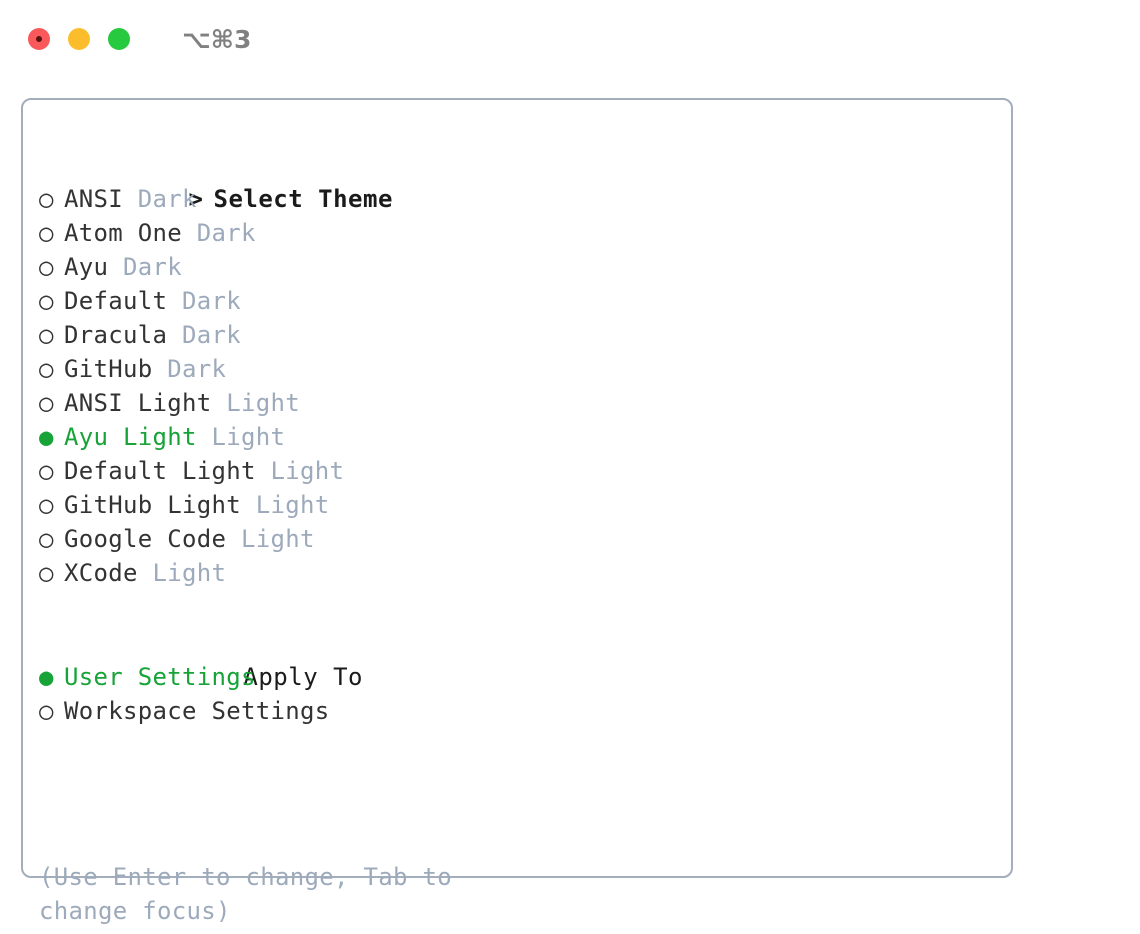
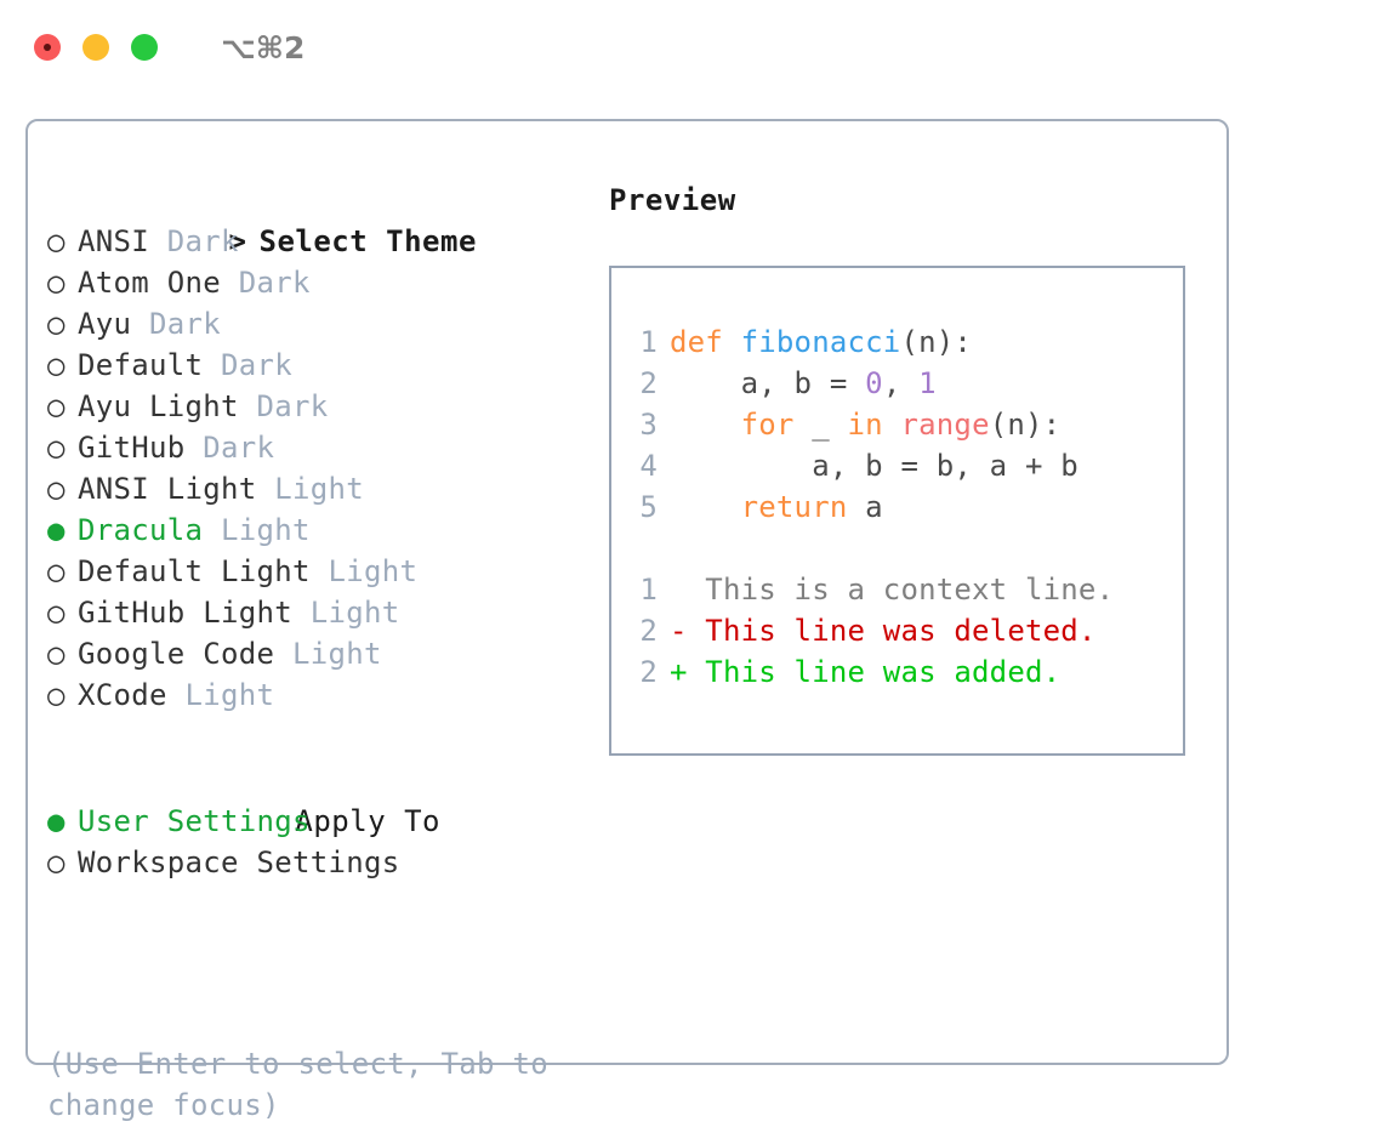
- ⌥⌘3
+ ⌥⌘2
  > Select Theme
  ○ ANSI Dark
  ○ Atom One Dark
  ○ Ayu Dark
  ○ Default Dark
- ○ Dracula Dark
+ ○ Ayu Light Dark
  ○ GitHub Dark
  ○ ANSI Light Light
- ● Ayu Light Light
+ ● Dracula Light
  ○ Default Light Light
  ○ GitHub Light Light
  ○ Google Code Light
  ○ XCode Light
  Apply To
  ● User Settings
  ○ Workspace Settings
- (Use Enter to change, Tab to change focus)
+ (Use Enter to select, Tab to change focus)
+ Preview
+ 1 def fibonacci(n):
+ 2 a, b = 0, 1
+ 3 for _ in range(n):
+ 4 a, b = b, a + b
+ 5 return a
+ 1 This is a context line.
+ 2 - This line was deleted.
+ 2 + This line was added.
